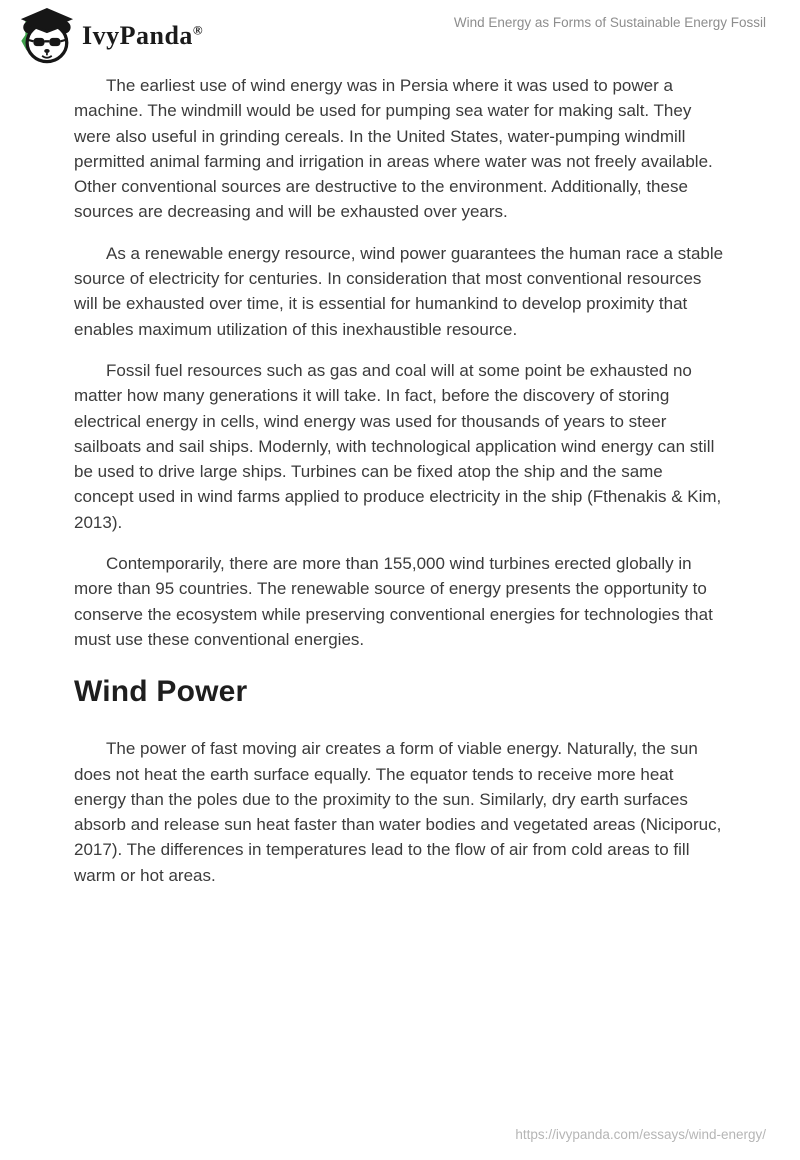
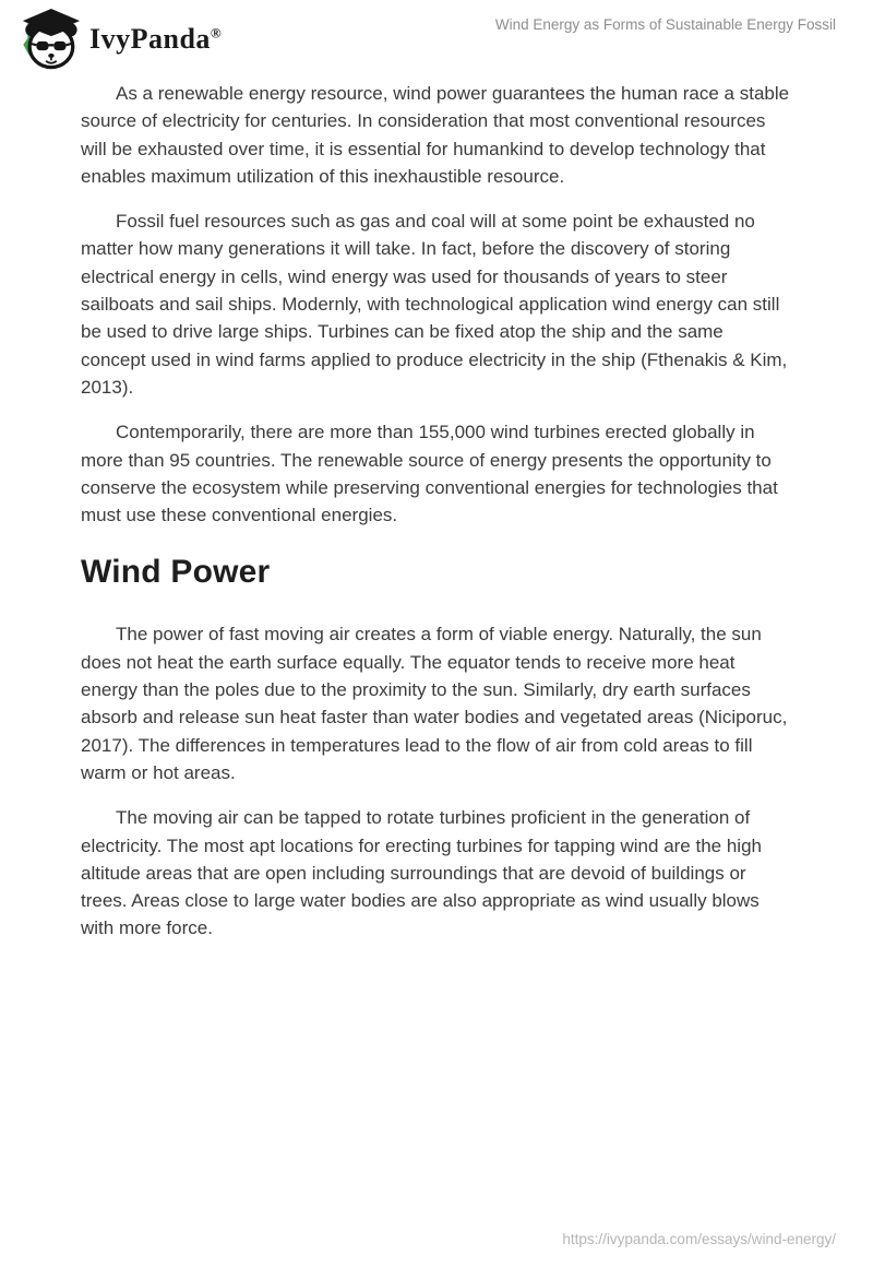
  IvyPanda®
  Wind Energy as Forms of Sustainable Energy Fossil
- The earliest use of wind energy was in Persia where it was used to power a machine. The windmill would be used for pumping sea water for making salt. They were also useful in grinding cereals. In the United States, water-pumping windmill permitted animal farming and irrigation in areas where water was not freely available. Other conventional sources are destructive to the environment. Additionally, these sources are decreasing and will be exhausted over years.
- As a renewable energy resource, wind power guarantees the human race a stable source of electricity for centuries. In consideration that most conventional resources will be exhausted over time, it is essential for humankind to develop proximity that enables maximum utilization of this inexhaustible resource.
+ As a renewable energy resource, wind power guarantees the human race a stable source of electricity for centuries. In consideration that most conventional resources will be exhausted over time, it is essential for humankind to develop technology that enables maximum utilization of this inexhaustible resource.
  Fossil fuel resources such as gas and coal will at some point be exhausted no matter how many generations it will take. In fact, before the discovery of storing electrical energy in cells, wind energy was used for thousands of years to steer sailboats and sail ships. Modernly, with technological application wind energy can still be used to drive large ships. Turbines can be fixed atop the ship and the same concept used in wind farms applied to produce electricity in the ship (Fthenakis & Kim, 2013).
  Contemporarily, there are more than 155,000 wind turbines erected globally in more than 95 countries. The renewable source of energy presents the opportunity to conserve the ecosystem while preserving conventional energies for technologies that must use these conventional energies.
  Wind Power
  The power of fast moving air creates a form of viable energy. Naturally, the sun does not heat the earth surface equally. The equator tends to receive more heat energy than the poles due to the proximity to the sun. Similarly, dry earth surfaces absorb and release sun heat faster than water bodies and vegetated areas (Niciporuc, 2017). The differences in temperatures lead to the flow of air from cold areas to fill warm or hot areas.
+ The moving air can be tapped to rotate turbines proficient in the generation of electricity. The most apt locations for erecting turbines for tapping wind are the high altitude areas that are open including surroundings that are devoid of buildings or trees. Areas close to large water bodies are also appropriate as wind usually blows with more force.
  https://ivypanda.com/essays/wind-energy/
